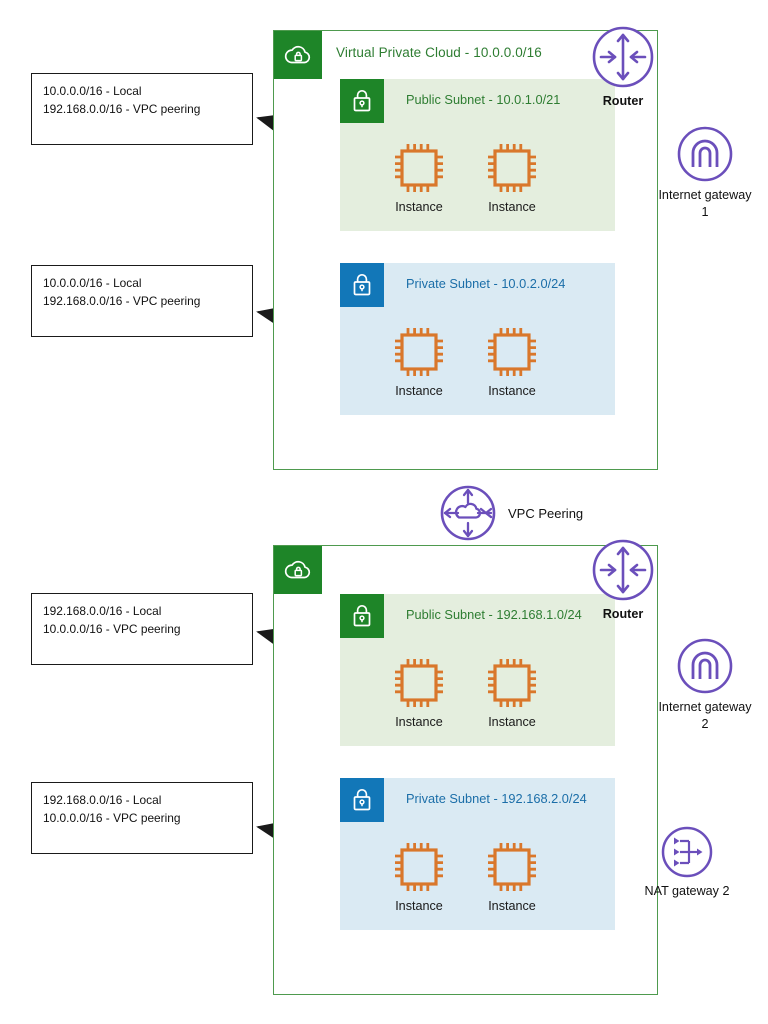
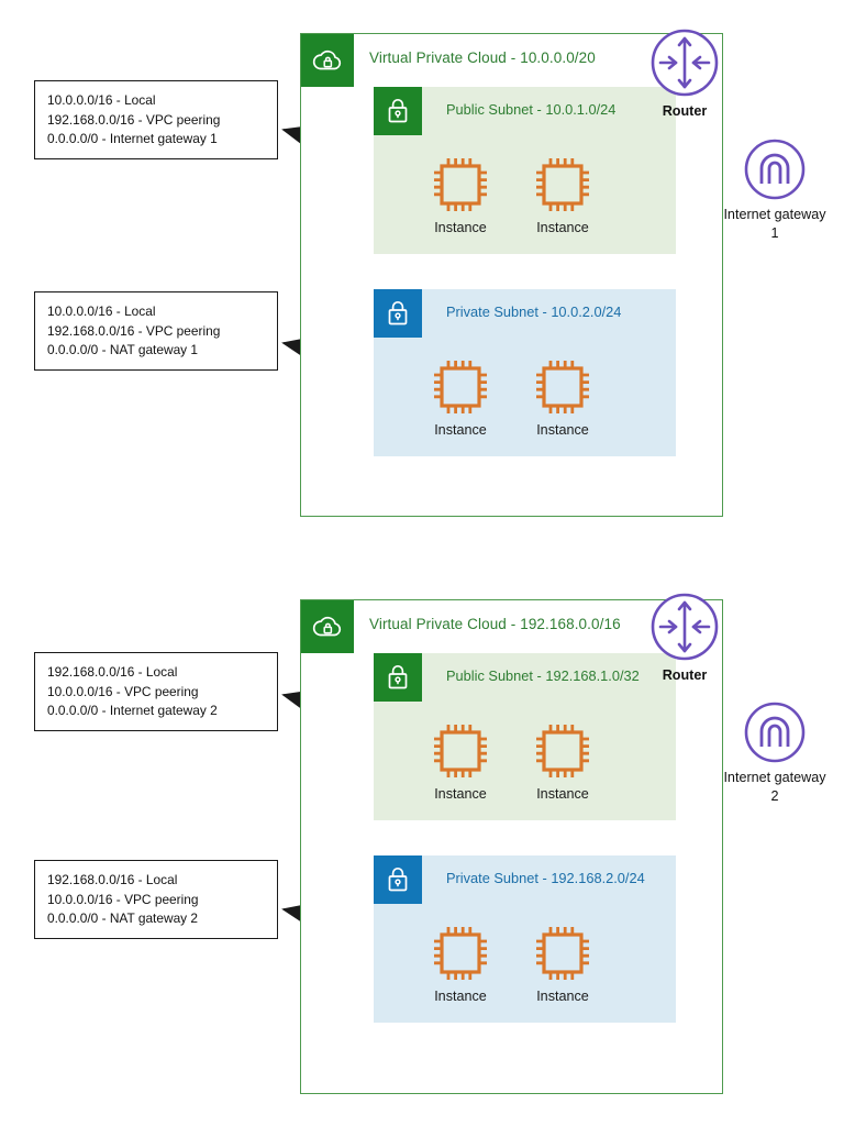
- Virtual Private Cloud - 10.0.0.0/16
+ Virtual Private Cloud - 10.0.0.0/20
- Public Subnet - 10.0.1.0/21
+ Public Subnet - 10.0.1.0/24
  Instance
  Instance
  Private Subnet - 10.0.2.0/24
  Instance
  Instance
+ Virtual Private Cloud - 192.168.0.0/16
- Public Subnet - 192.168.1.0/24
+ Public Subnet - 192.168.1.0/32
  Instance
  Instance
  Private Subnet - 192.168.2.0/24
  Instance
  Instance
  10.0.0.0/16 - Local
  192.168.0.0/16 - VPC peering
+ 0.0.0.0/0 - Internet gateway 1
  10.0.0.0/16 - Local
  192.168.0.0/16 - VPC peering
+ 0.0.0.0/0 - NAT gateway 1
  192.168.0.0/16 - Local
  10.0.0.0/16 - VPC peering
+ 0.0.0.0/0 - Internet gateway 2
  192.168.0.0/16 - Local
  10.0.0.0/16 - VPC peering
+ 0.0.0.0/0 - NAT gateway 2
  Router
  Internet gateway
  1
- VPC Peering
  Router
  Internet gateway
  2
- NAT gateway 2
